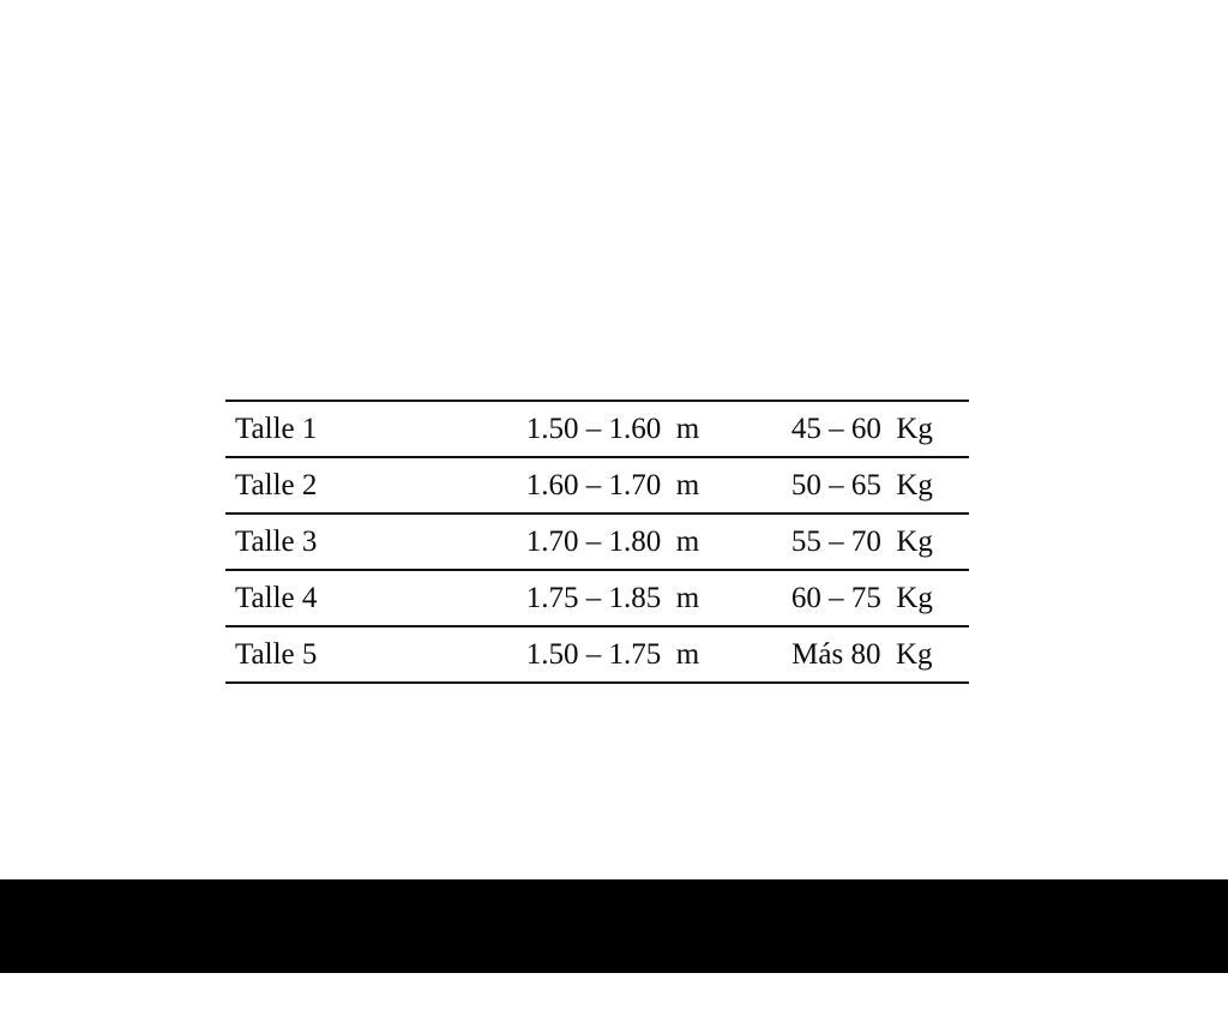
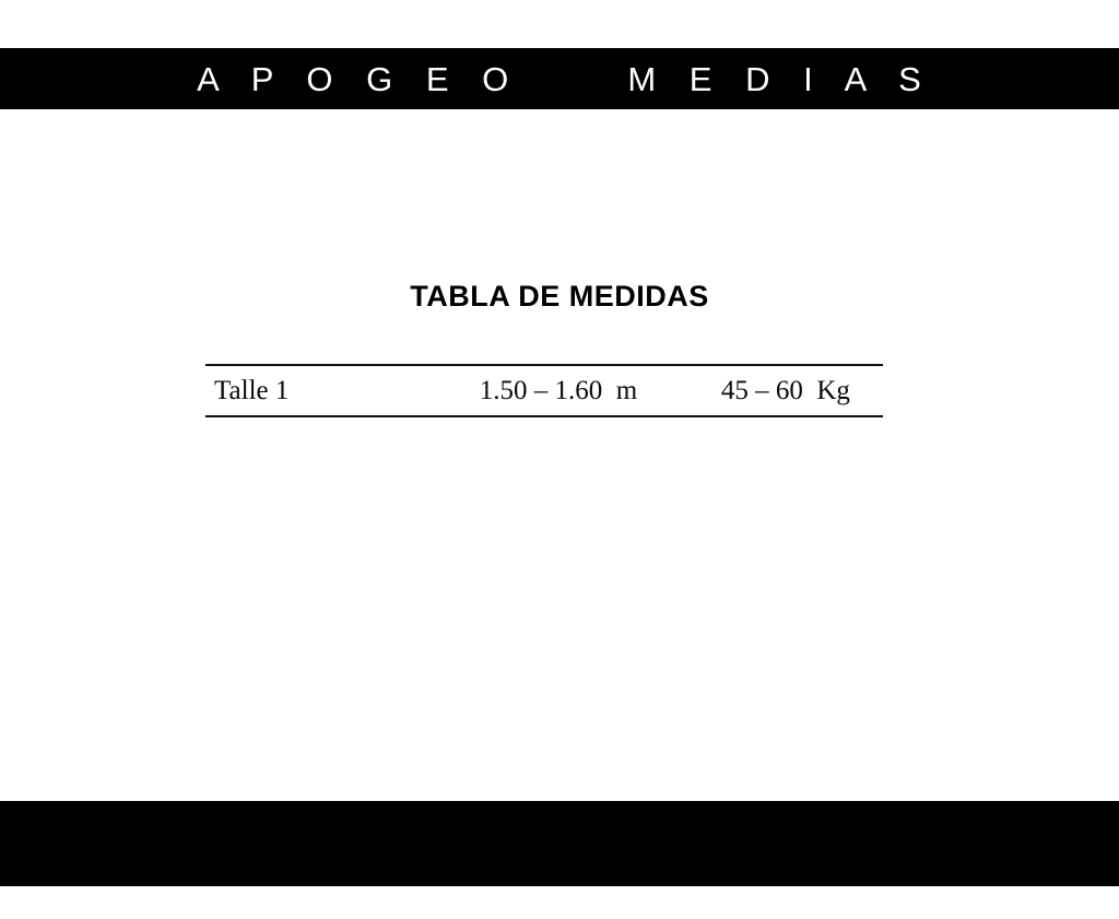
+ A P O G E O M E D I A S
+ TABLA DE MEDIDAS
  Talle 1	1.50 – 1.60 m	45 – 60 Kg
- Talle 2	1.60 – 1.70 m	50 – 65 Kg
- Talle 3	1.70 – 1.80 m	55 – 70 Kg
- Talle 4	1.75 – 1.85 m	60 – 75 Kg
- Talle 5	1.50 – 1.75 m	Más 80 Kg
